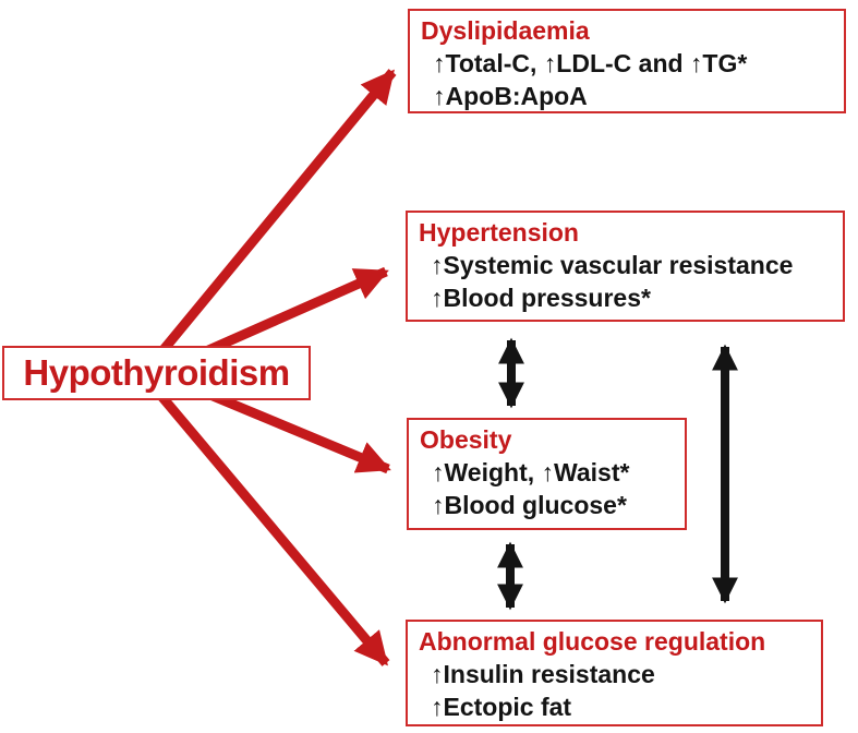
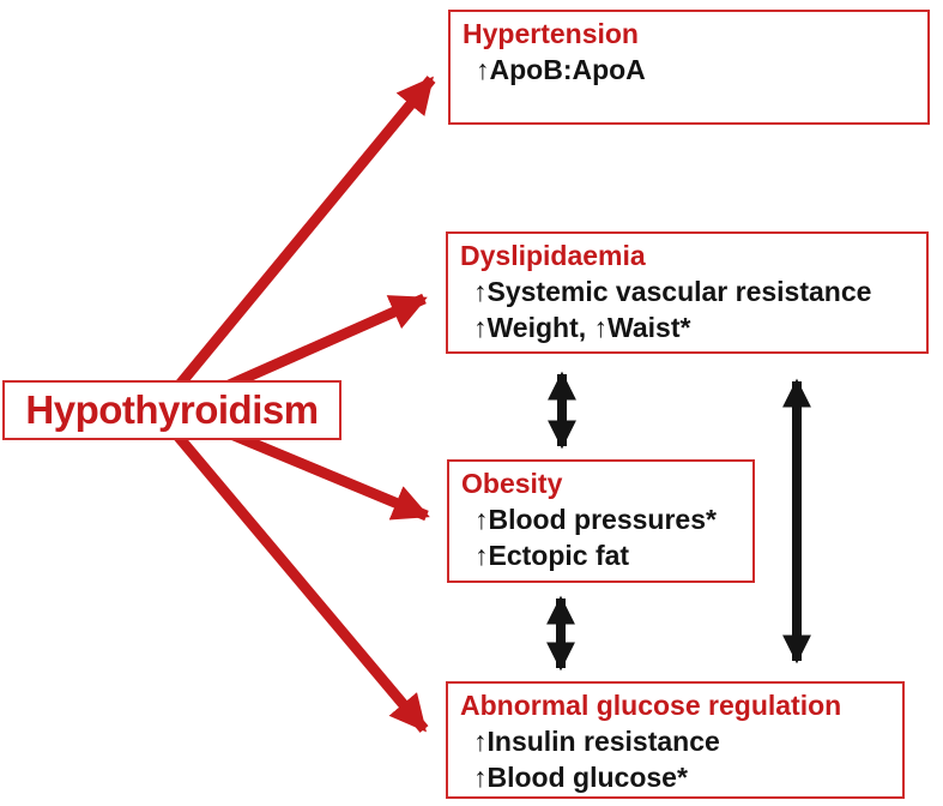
  Hypothyroidism
- Dyslipidaemia
+ Hypertension
- ↑Total-C, ↑LDL-C and ↑TG*
  ↑ApoB:ApoA
- Hypertension
+ Dyslipidaemia
  ↑Systemic vascular resistance
- ↑Blood pressures*
+ ↑Weight, ↑Waist*
  Obesity
- ↑Weight, ↑Waist*
+ ↑Blood pressures*
- ↑Blood glucose*
+ ↑Ectopic fat
  Abnormal glucose regulation
  ↑Insulin resistance
- ↑Ectopic fat
+ ↑Blood glucose*
